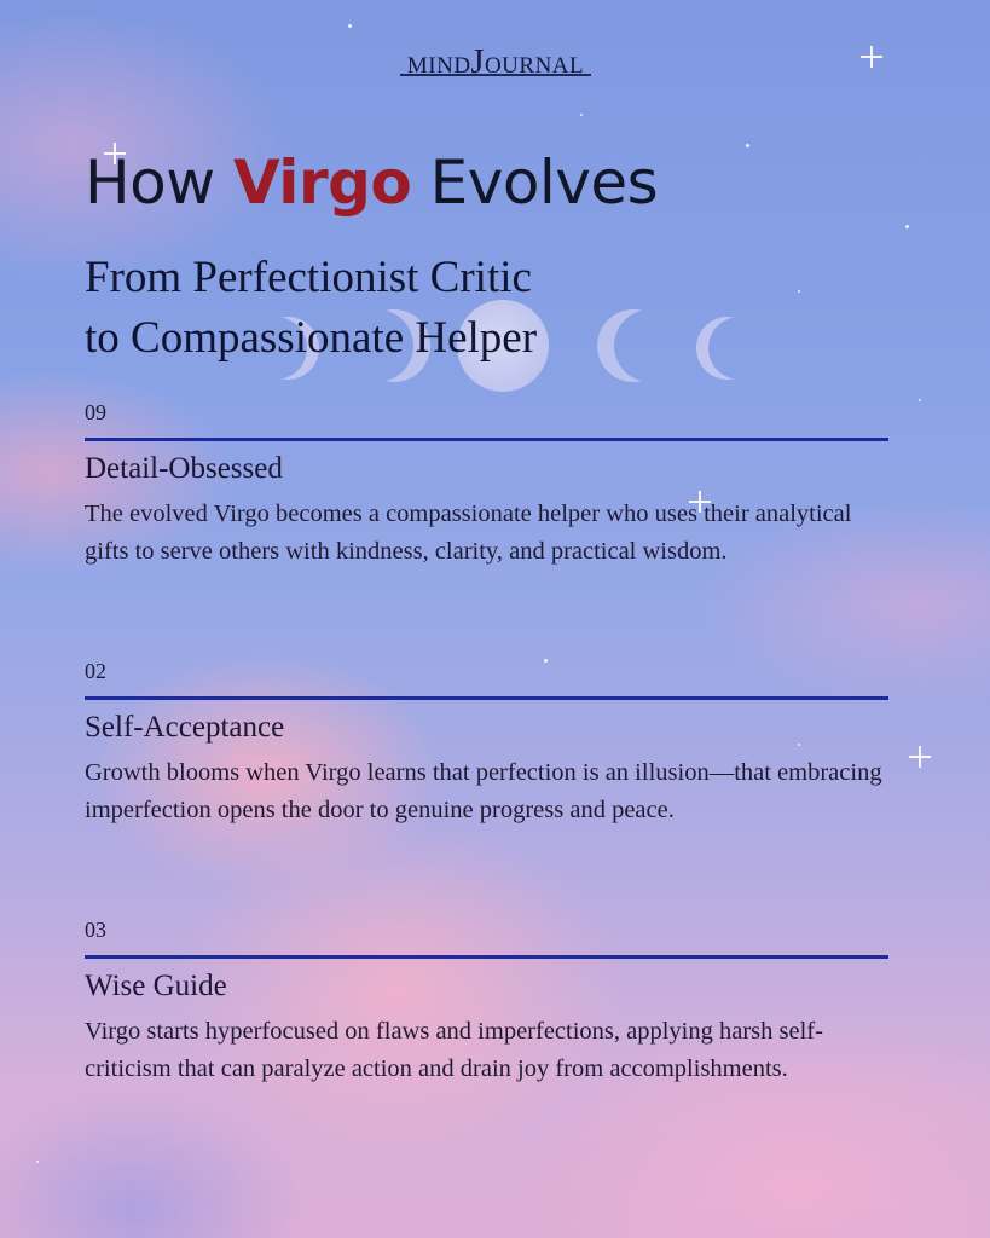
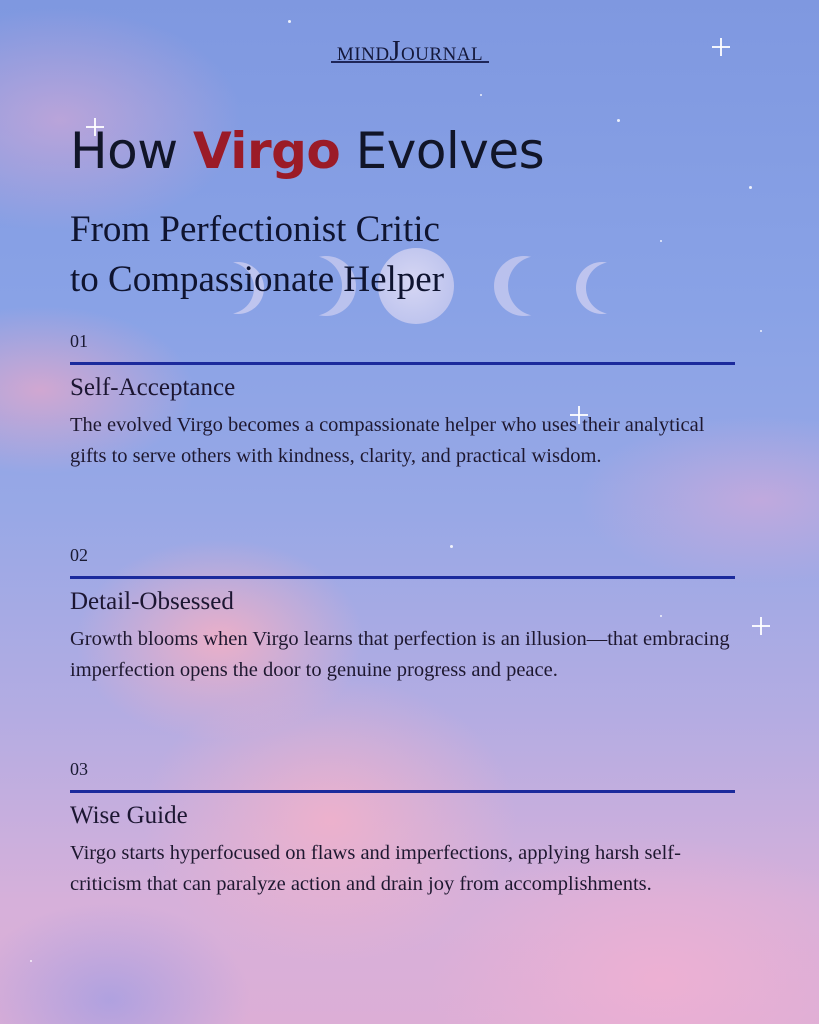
  MINDJOURNAL
  How Virgo Evolves
  From Perfectionist Critic
  to Compassionate Helper
- 09
+ 01
- Detail-Obsessed
+ Self-Acceptance
  The evolved Virgo becomes a compassionate helper who uses their analytical gifts to serve others with kindness, clarity, and practical wisdom.
  02
- Self-Acceptance
+ Detail-Obsessed
  Growth blooms when Virgo learns that perfection is an illusion—that embracing imperfection opens the door to genuine progress and peace.
  03
  Wise Guide
  Virgo starts hyperfocused on flaws and imperfections, applying harsh self-criticism that can paralyze action and drain joy from accomplishments.
